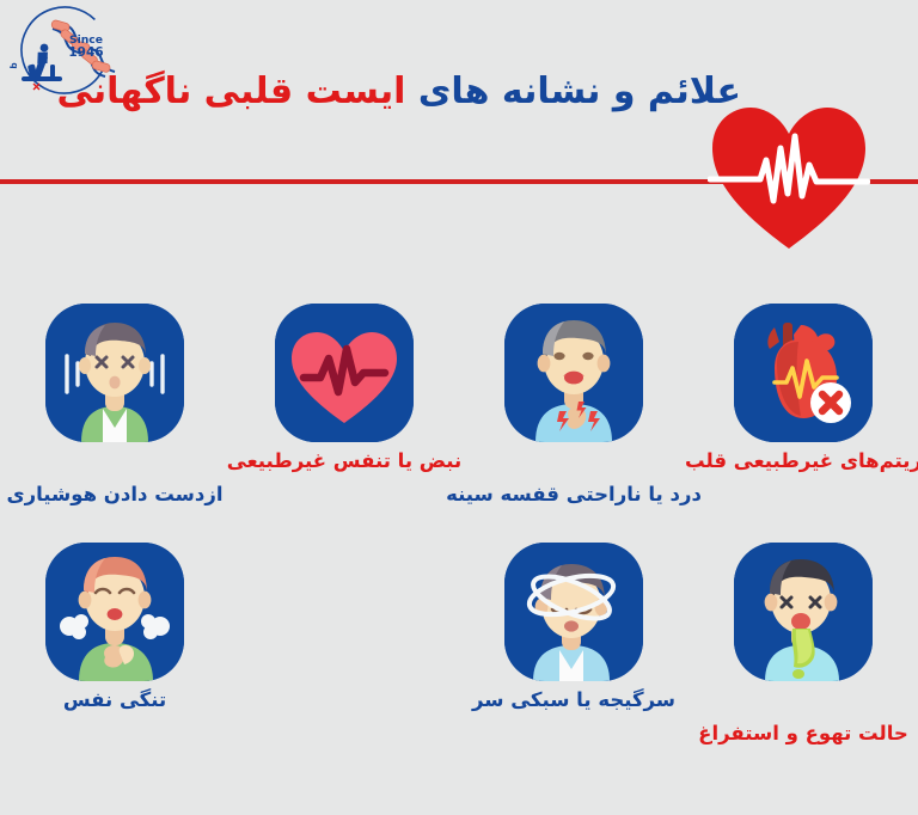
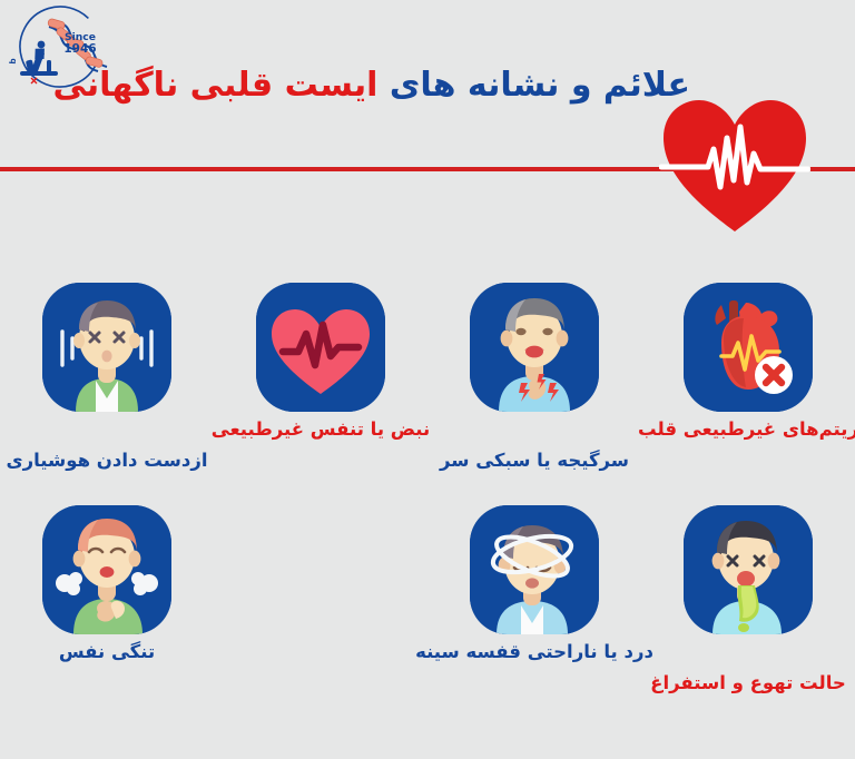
  Since
  1946
  علائم و نشانه های ایست قلبی ناگهانی
  ازدست دادن هوشیاری
  نبض یا تنفس غیرطبیعی
- درد یا ناراحتی قفسه سینه
+ سرگیجه یا سبکی سر
  ریتم‌های غیرطبیعی قلب
  تنگی نفس
- سرگیجه یا سبکی سر
+ درد یا ناراحتی قفسه سینه
  حالت تهوع و استفراغ
